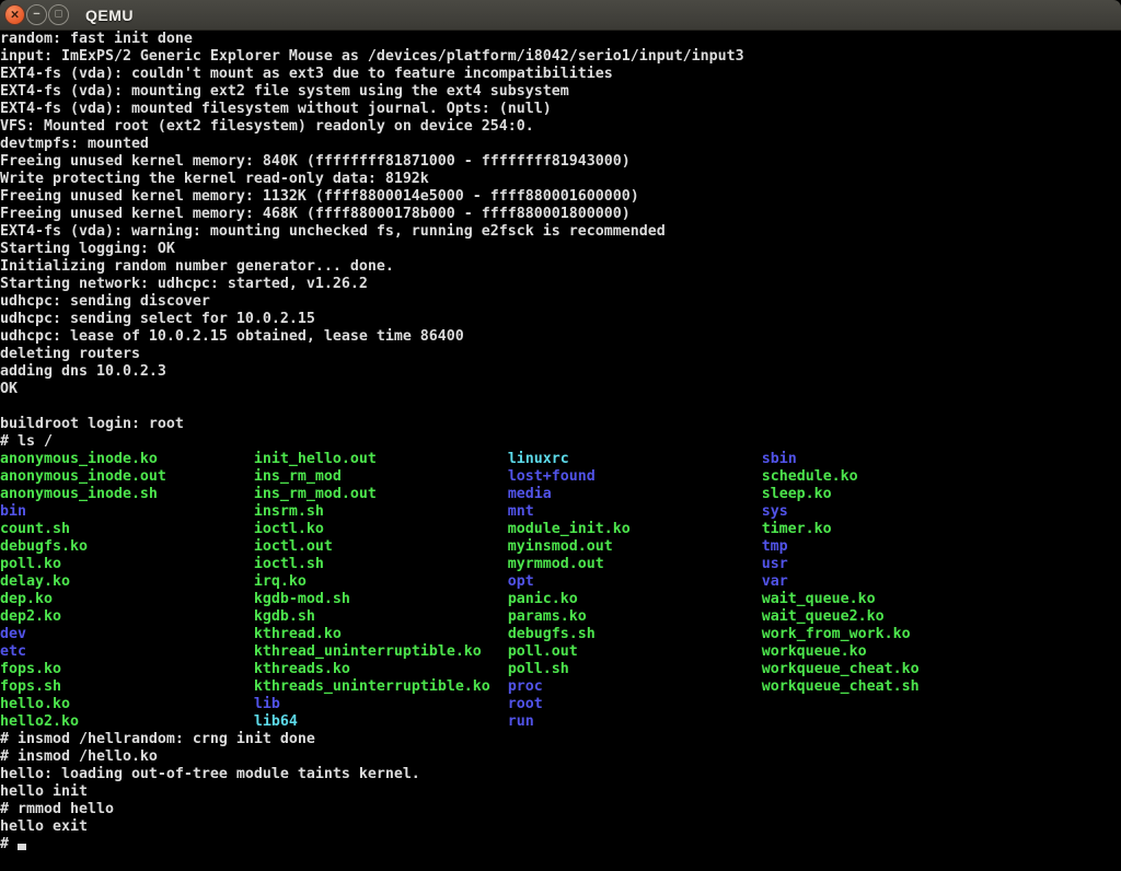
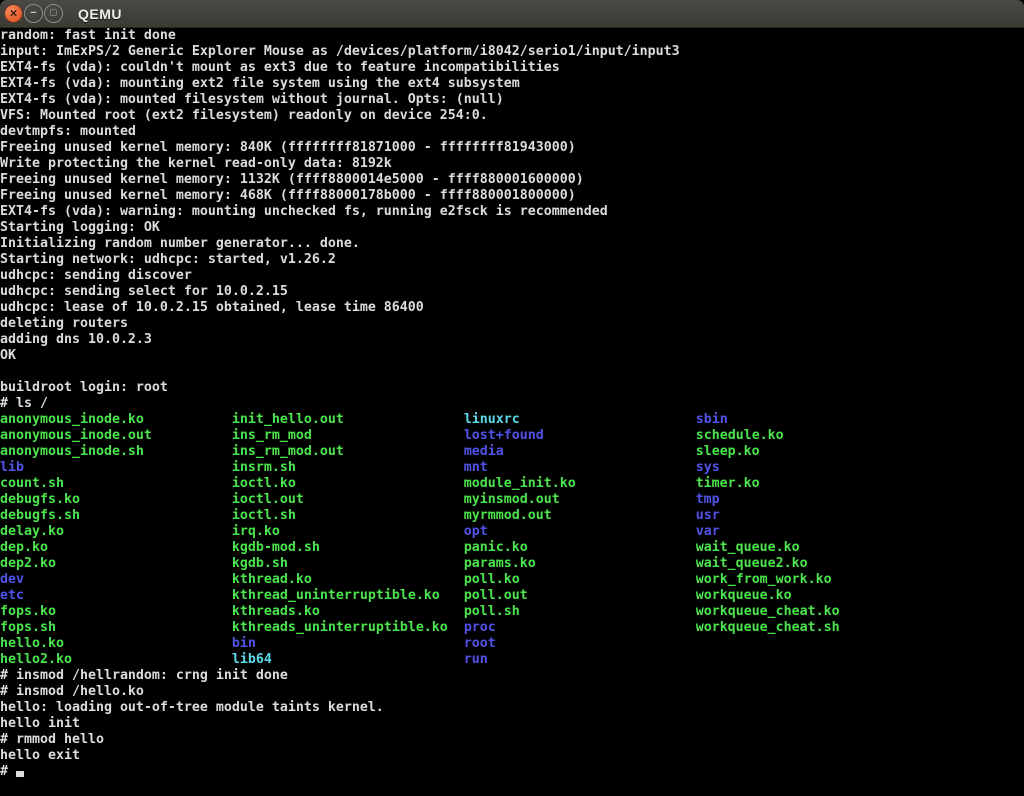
  ×
  −
  □
  QEMU
  random: fast init done
  input: ImExPS/2 Generic Explorer Mouse as /devices/platform/i8042/serio1/input/input3
  EXT4-fs (vda): couldn't mount as ext3 due to feature incompatibilities
  EXT4-fs (vda): mounting ext2 file system using the ext4 subsystem
  EXT4-fs (vda): mounted filesystem without journal. Opts: (null)
  VFS: Mounted root (ext2 filesystem) readonly on device 254:0.
  devtmpfs: mounted
  Freeing unused kernel memory: 840K (ffffffff81871000 - ffffffff81943000)
  Write protecting the kernel read-only data: 8192k
  Freeing unused kernel memory: 1132K (ffff8800014e5000 - ffff880001600000)
  Freeing unused kernel memory: 468K (ffff88000178b000 - ffff880001800000)
  EXT4-fs (vda): warning: mounting unchecked fs, running e2fsck is recommended
  Starting logging: OK
  Initializing random number generator... done.
  Starting network: udhcpc: started, v1.26.2
  udhcpc: sending discover
  udhcpc: sending select for 10.0.2.15
  udhcpc: lease of 10.0.2.15 obtained, lease time 86400
  deleting routers
  adding dns 10.0.2.3
  OK
  buildroot login: root
  # ls /
  anonymous_inode.ko init_hello.out linuxrc sbin
  anonymous_inode.out ins_rm_mod lost+found schedule.ko
  anonymous_inode.sh ins_rm_mod.out media sleep.ko
- bin insrm.sh mnt sys
+ lib insrm.sh mnt sys
  count.sh ioctl.ko module_init.ko timer.ko
  debugfs.ko ioctl.out myinsmod.out tmp
- poll.ko ioctl.sh myrmmod.out usr
+ debugfs.sh ioctl.sh myrmmod.out usr
  delay.ko irq.ko opt var
  dep.ko kgdb-mod.sh panic.ko wait_queue.ko
  dep2.ko kgdb.sh params.ko wait_queue2.ko
- dev kthread.ko debugfs.sh work_from_work.ko
+ dev kthread.ko poll.ko work_from_work.ko
  etc kthread_uninterruptible.ko poll.out workqueue.ko
  fops.ko kthreads.ko poll.sh workqueue_cheat.ko
  fops.sh kthreads_uninterruptible.ko proc workqueue_cheat.sh
- hello.ko lib root
+ hello.ko bin root
  hello2.ko lib64 run
  # insmod /hellrandom: crng init done
  # insmod /hello.ko
  hello: loading out-of-tree module taints kernel.
  hello init
  # rmmod hello
  hello exit
  #
